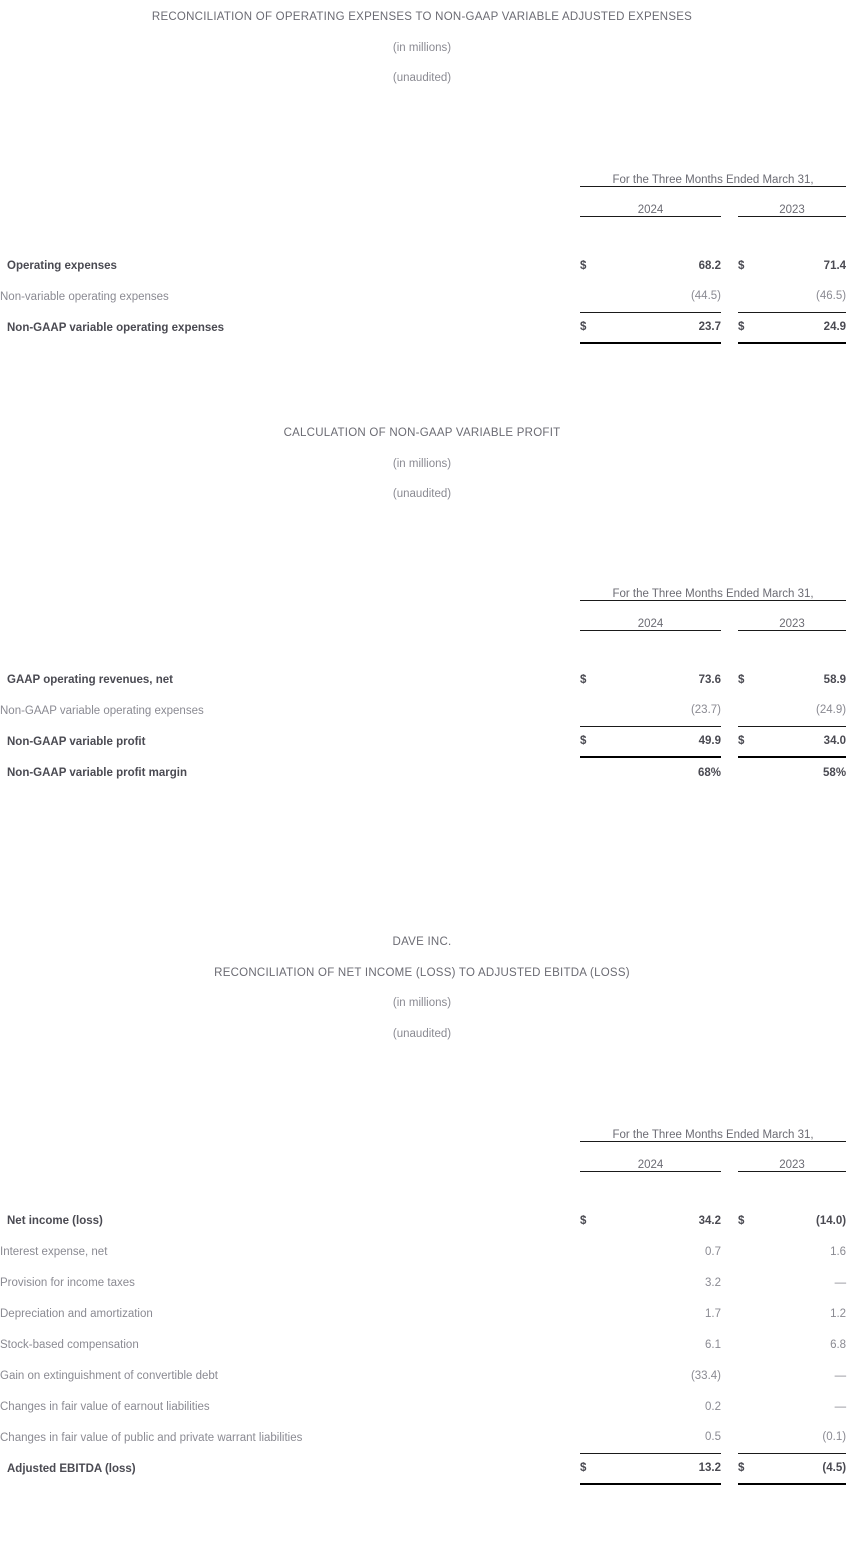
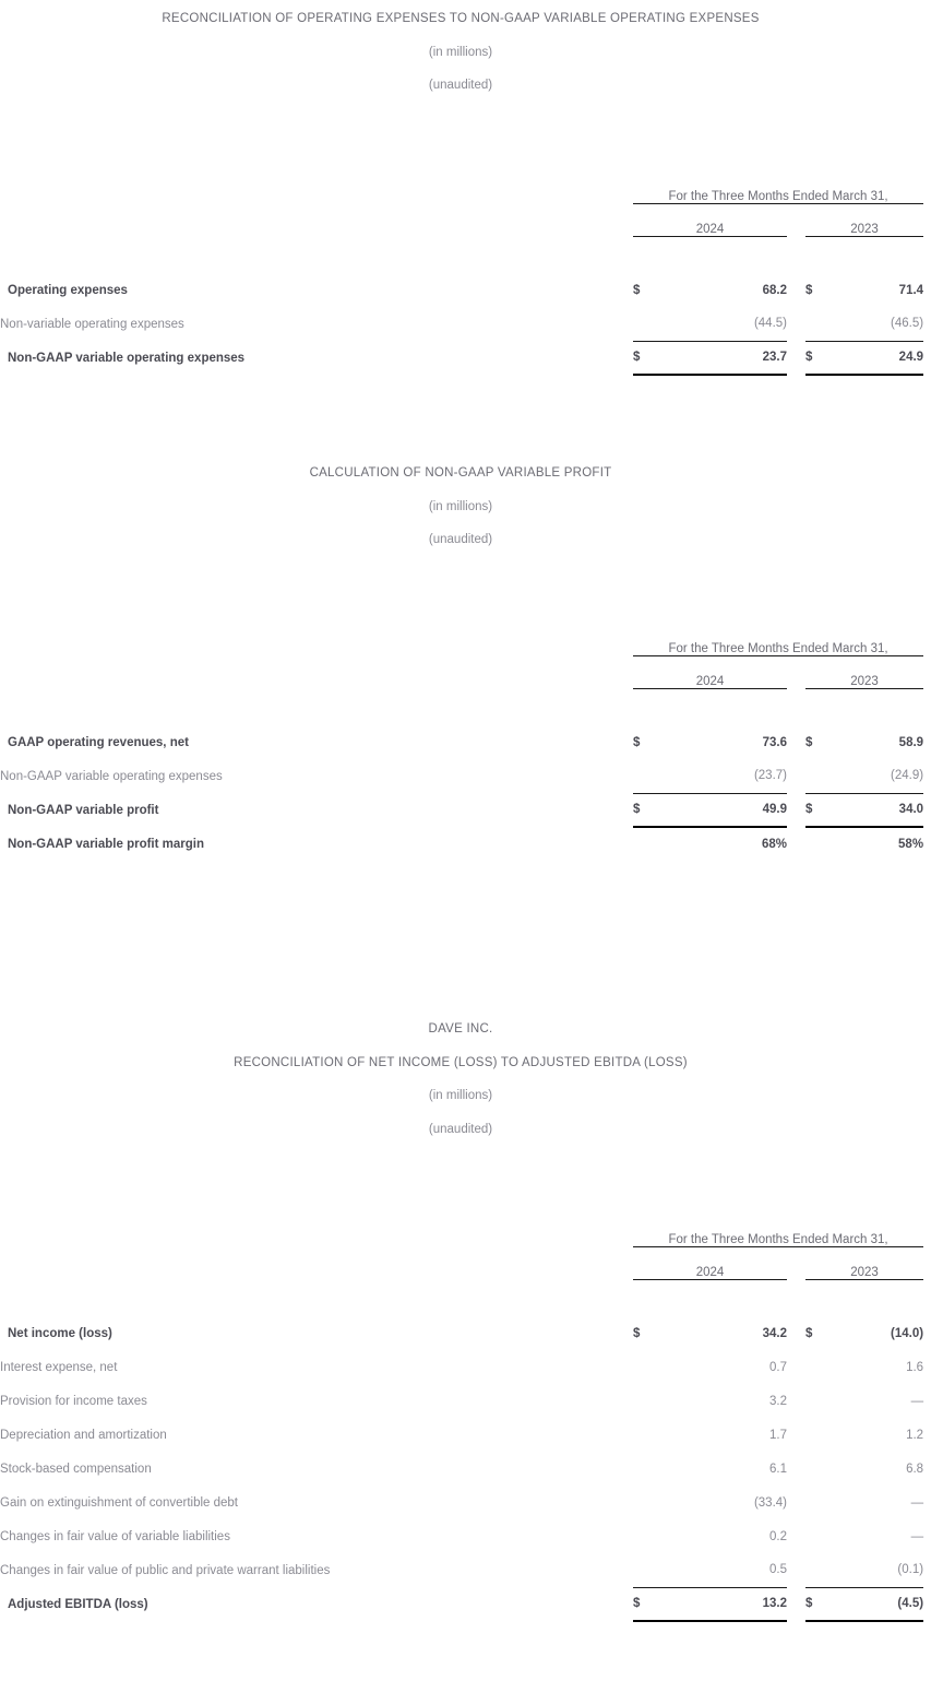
- RECONCILIATION OF OPERATING EXPENSES TO NON-GAAP VARIABLE ADJUSTED EXPENSES
+ RECONCILIATION OF OPERATING EXPENSES TO NON-GAAP VARIABLE OPERATING EXPENSES
  (in millions)
  (unaudited)
  	For the Three Months Ended March 31,
  	2024		2023
  Operating expenses	$	68.2		$	71.4
  Non-variable operating expenses		(44.5)			(46.5)
  Non-GAAP variable operating expenses	$	23.7		$	24.9
  CALCULATION OF NON-GAAP VARIABLE PROFIT
  (in millions)
  (unaudited)
  	For the Three Months Ended March 31,
  	2024		2023
  GAAP operating revenues, net	$	73.6		$	58.9
  Non-GAAP variable operating expenses		(23.7)			(24.9)
  Non-GAAP variable profit	$	49.9		$	34.0
  Non-GAAP variable profit margin		68%			58%
  DAVE INC.
  RECONCILIATION OF NET INCOME (LOSS) TO ADJUSTED EBITDA (LOSS)
  (in millions)
  (unaudited)
  	For the Three Months Ended March 31,
  	2024		2023
  Net income (loss)	$	34.2		$	(14.0)
  Interest expense, net		0.7			1.6
  Provision for income taxes		3.2			—
  Depreciation and amortization		1.7			1.2
  Stock-based compensation		6.1			6.8
  Gain on extinguishment of convertible debt		(33.4)			—
- Changes in fair value of earnout liabilities		0.2			—
+ Changes in fair value of variable liabilities		0.2			—
  Changes in fair value of public and private warrant liabilities		0.5			(0.1)
  Adjusted EBITDA (loss)	$	13.2		$	(4.5)
